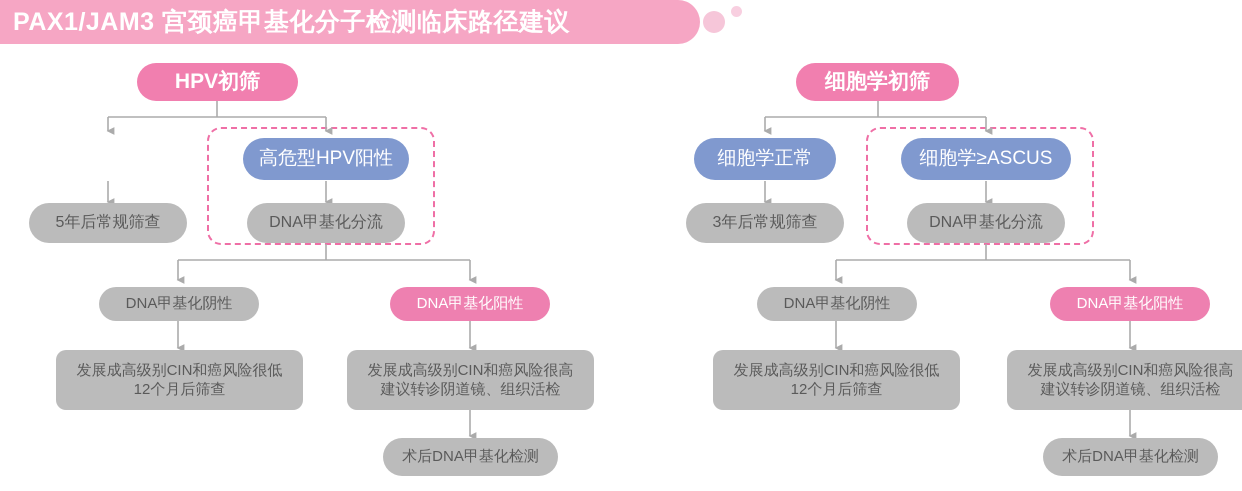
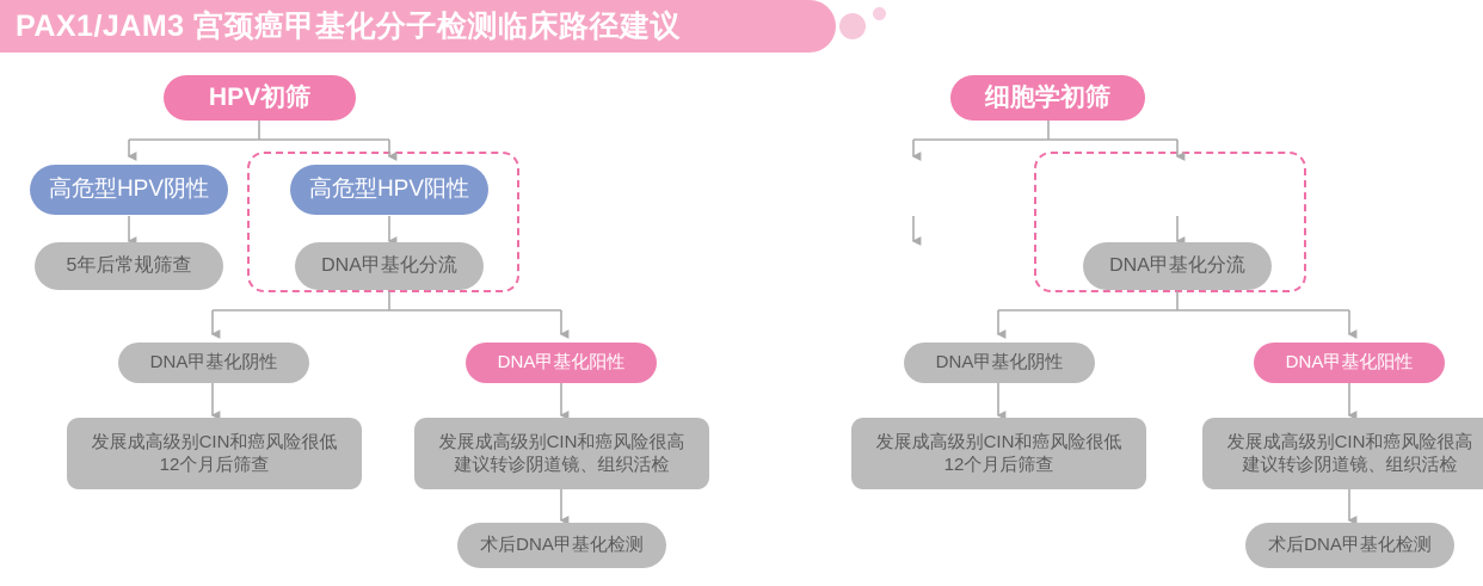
  PAX1/JAM3 宫颈癌甲基化分子检测临床路径建议
  HPV初筛
+ 高危型HPV阴性
  5年后常规筛查
  高危型HPV阳性
  DNA甲基化分流
  DNA甲基化阴性
  发展成高级别CIN和癌风险很低
  12个月后筛查
  DNA甲基化阳性
  发展成高级别CIN和癌风险很高
  建议转诊阴道镜、组织活检
  术后DNA甲基化检测
  细胞学初筛
- 细胞学正常
- 3年后常规筛查
- 细胞学≥ASCUS
  DNA甲基化分流
  DNA甲基化阴性
  发展成高级别CIN和癌风险很低
  12个月后筛查
  DNA甲基化阳性
  发展成高级别CIN和癌风险很高
  建议转诊阴道镜、组织活检
  术后DNA甲基化检测
